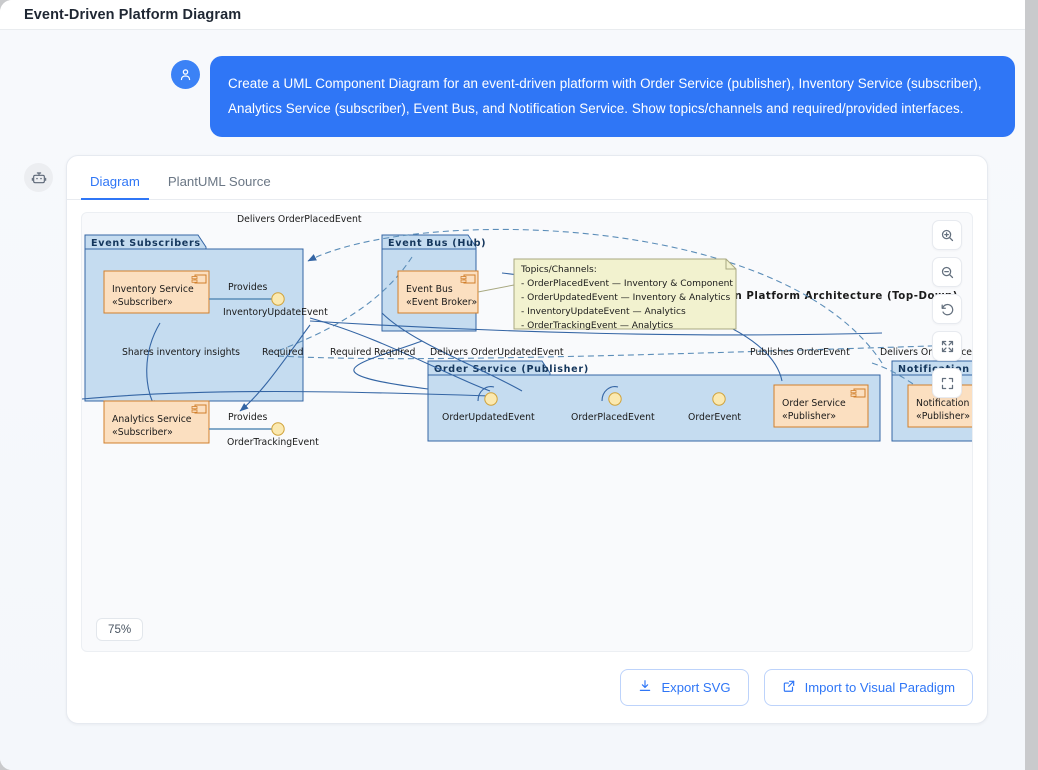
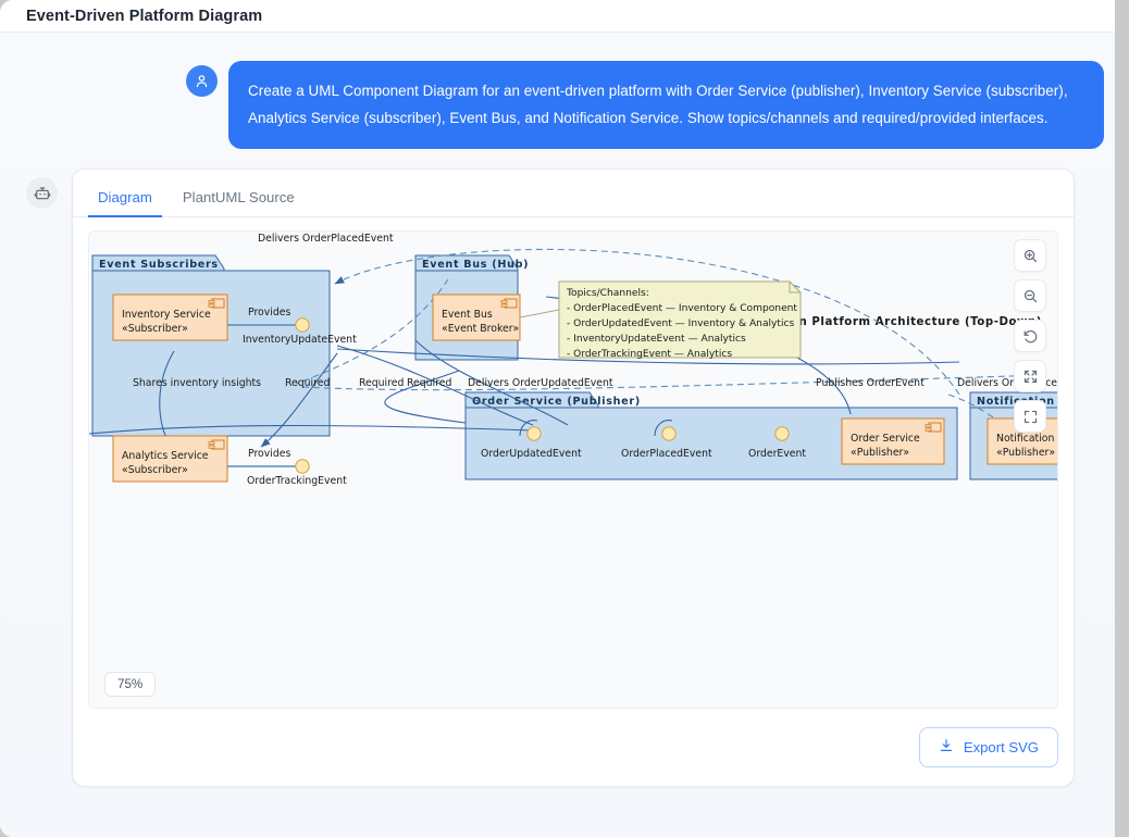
  Event-Driven Platform Diagram
  Create a UML Component Diagram for an event-driven platform with Order Service (publisher), Inventory Service (subscriber), Analytics Service (subscriber), Event Bus, and Notification Service. Show topics/channels and required/provided interfaces.
  Diagram
  PlantUML Source
  75%
  Event Subscribers
  Event Bus (Hub)
  Order Service (Publisher)
  Inventory Service
  «Subscriber»
  Analytics Service
  «Subscriber»
  Event Bus
  «Event Broker»
  Order Service
  «Publisher»
  Notification
  «Publisher»
  Provides
  InventoryUpdateEvent
  Provides
  OrderTrackingEvent
  OrderUpdatedEvent
  OrderPlacedEvent
  OrderEvent
  Topics/Channels:
  - OrderPlacedEvent — Inventory & Component
  - OrderUpdatedEvent — Inventory & Analytics
  - InventoryUpdateEvent — Analytics
  - OrderTrackingEvent — Analytics
  Delivers OrderPlacedEvent
  Shares inventory insights
  Delivers OrderUpdatedEvent
  Publishes OrderEvent
  Required
  Required
  Required
  Export SVG
- Import to Visual Paradigm
